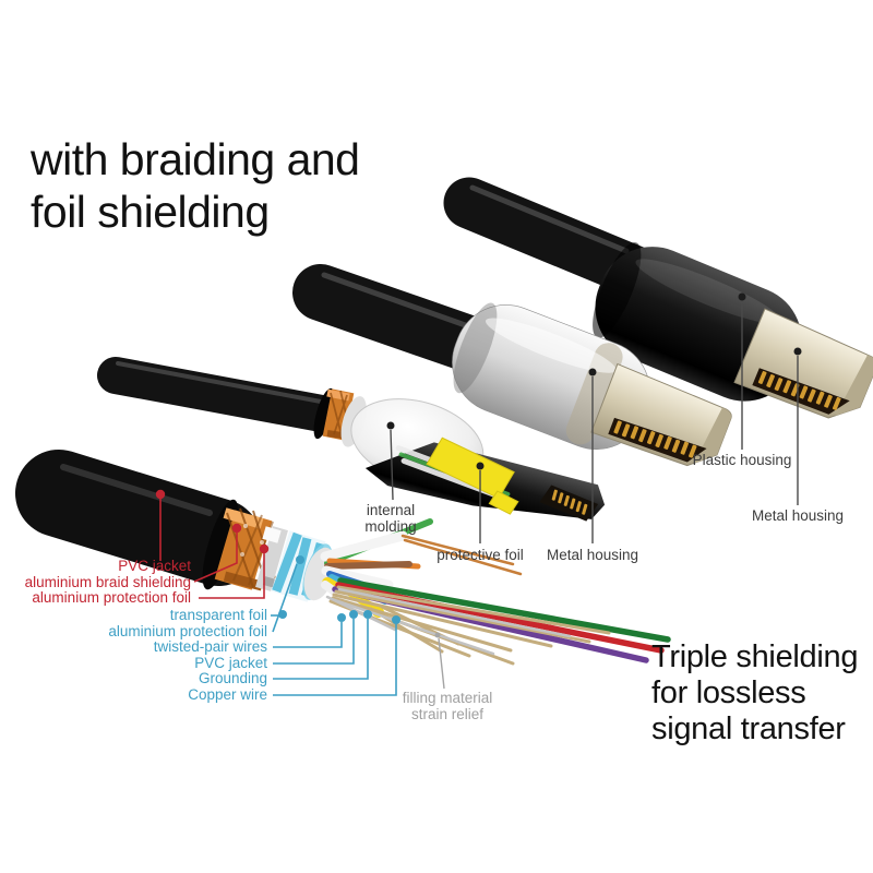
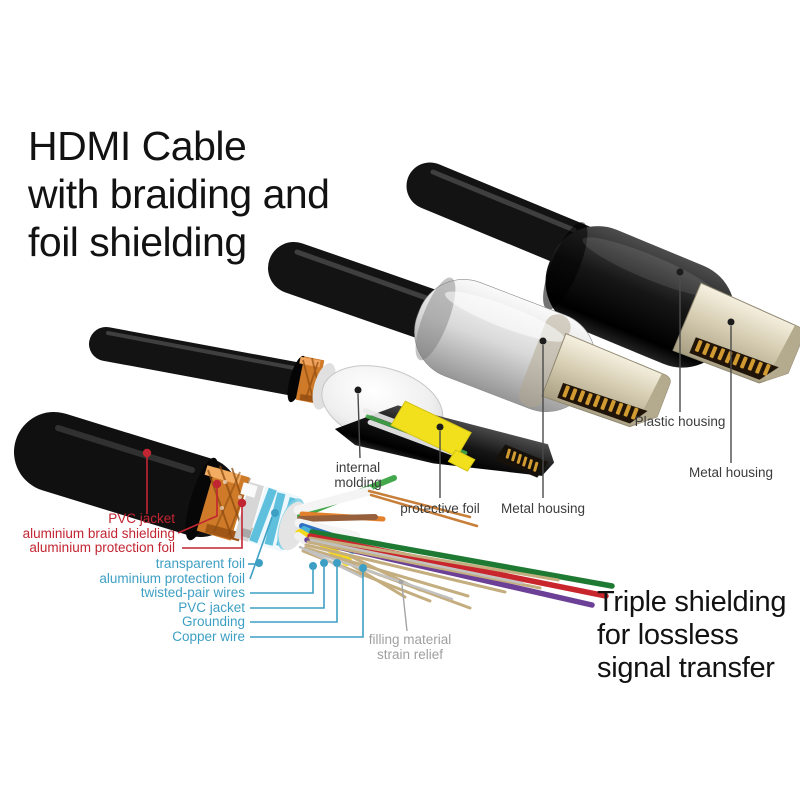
+ HDMI Cable
  with braiding and
  foil shielding
  PVC jacket
  aluminium braid shielding
  aluminium protection foil
  transparent foil
  aluminium protection foil
  twisted-pair wires
  PVC jacket
  Grounding
  Copper wire
  filling material
  strain relief
  internal
  molding
  protective foil
  Metal housing
  Plastic housing
  Metal housing
  Triple shielding
  for lossless
  signal transfer
